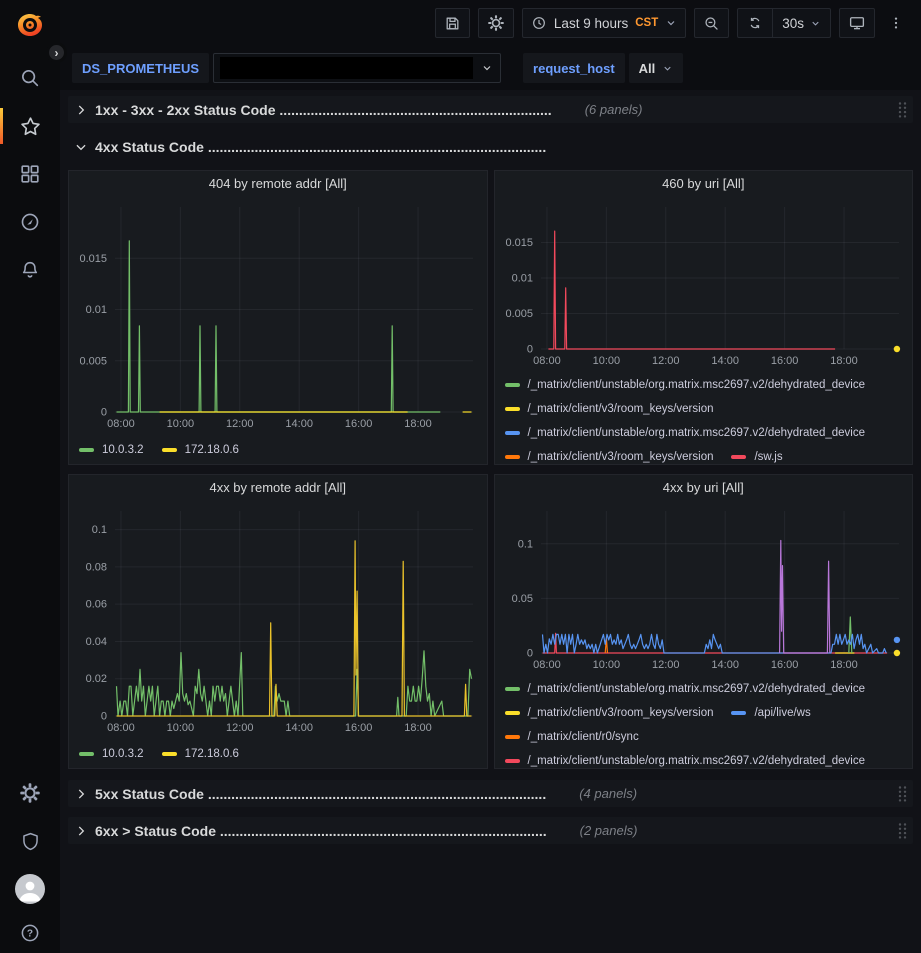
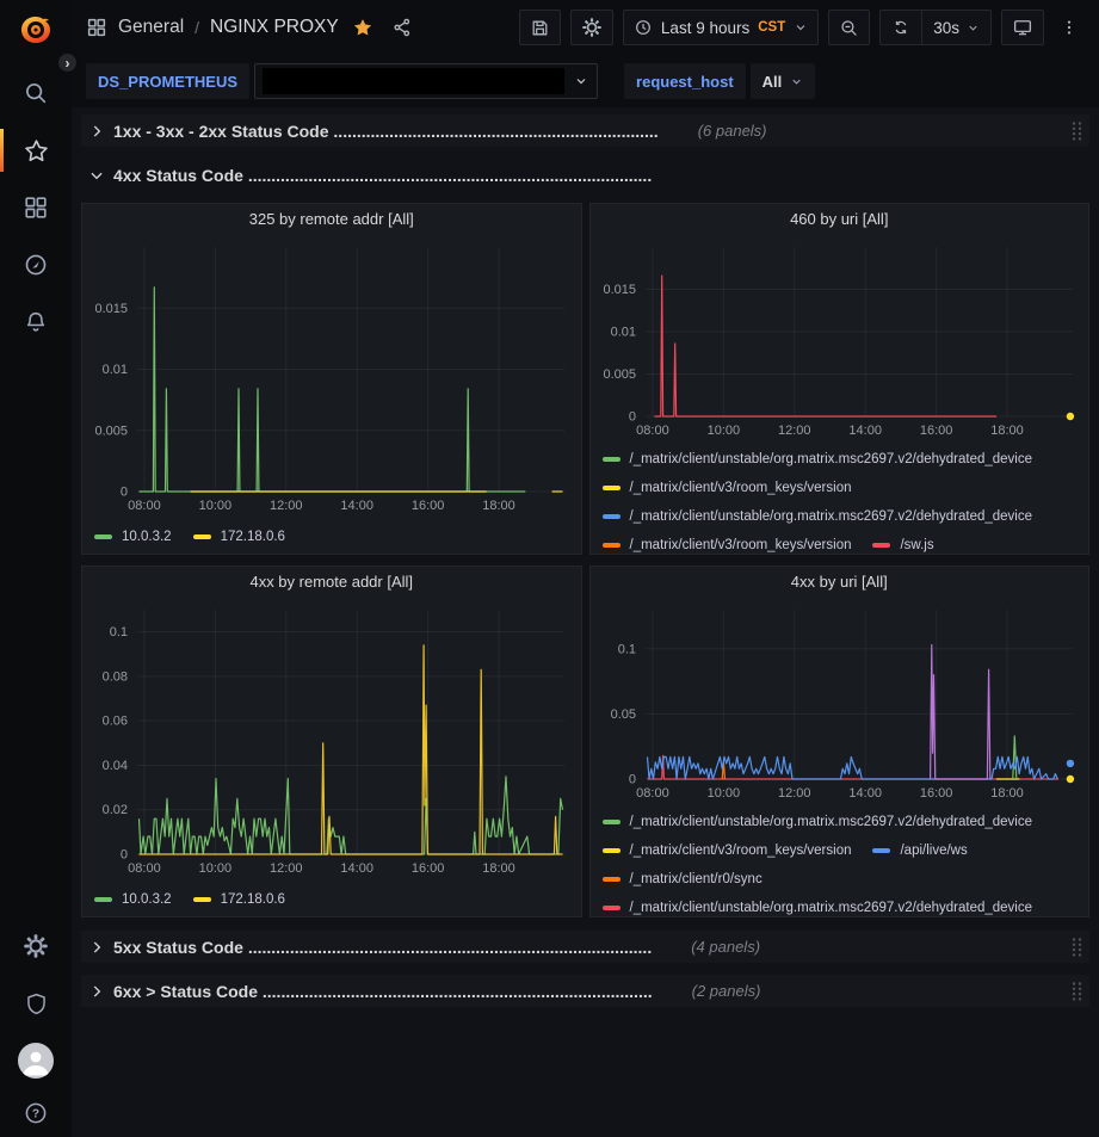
  ?
  ›
+ General
+ /
+ NGINX PROXY
  Last 9 hours
  CST
  30s
  DS_PROMETHEUS
  request_host
  All
  1xx - 3xx - 2xx Status Code ......................................................................
  (6 panels)
  4xx Status Code .......................................................................................
- 404 by remote addr [All]
+ 325 by remote addr [All]
  0
  0.005
  0.01
  0.015
  08:00
  10:00
  12:00
  14:00
  16:00
  18:00
  10.0.3.2
  172.18.0.6
  460 by uri [All]
  0
  0.005
  0.01
  0.015
  08:00
  10:00
  12:00
  14:00
  16:00
  18:00
  /_matrix/client/unstable/org.matrix.msc2697.v2/dehydrated_device
  /_matrix/client/v3/room_keys/version
  /_matrix/client/unstable/org.matrix.msc2697.v2/dehydrated_device
  /_matrix/client/v3/room_keys/version
  /sw.js
  4xx by remote addr [All]
  0
  0.02
  0.04
  0.06
  0.08
  0.1
  08:00
  10:00
  12:00
  14:00
  16:00
  18:00
  10.0.3.2
  172.18.0.6
  4xx by uri [All]
  0
  0.05
  0.1
  08:00
  10:00
  12:00
  14:00
  16:00
  18:00
  /_matrix/client/unstable/org.matrix.msc2697.v2/dehydrated_device
  /_matrix/client/v3/room_keys/version
  /api/live/ws
  /_matrix/client/r0/sync
  /_matrix/client/unstable/org.matrix.msc2697.v2/dehydrated_device
  5xx Status Code .......................................................................................
  (4 panels)
  6xx > Status Code ....................................................................................
  (2 panels)
